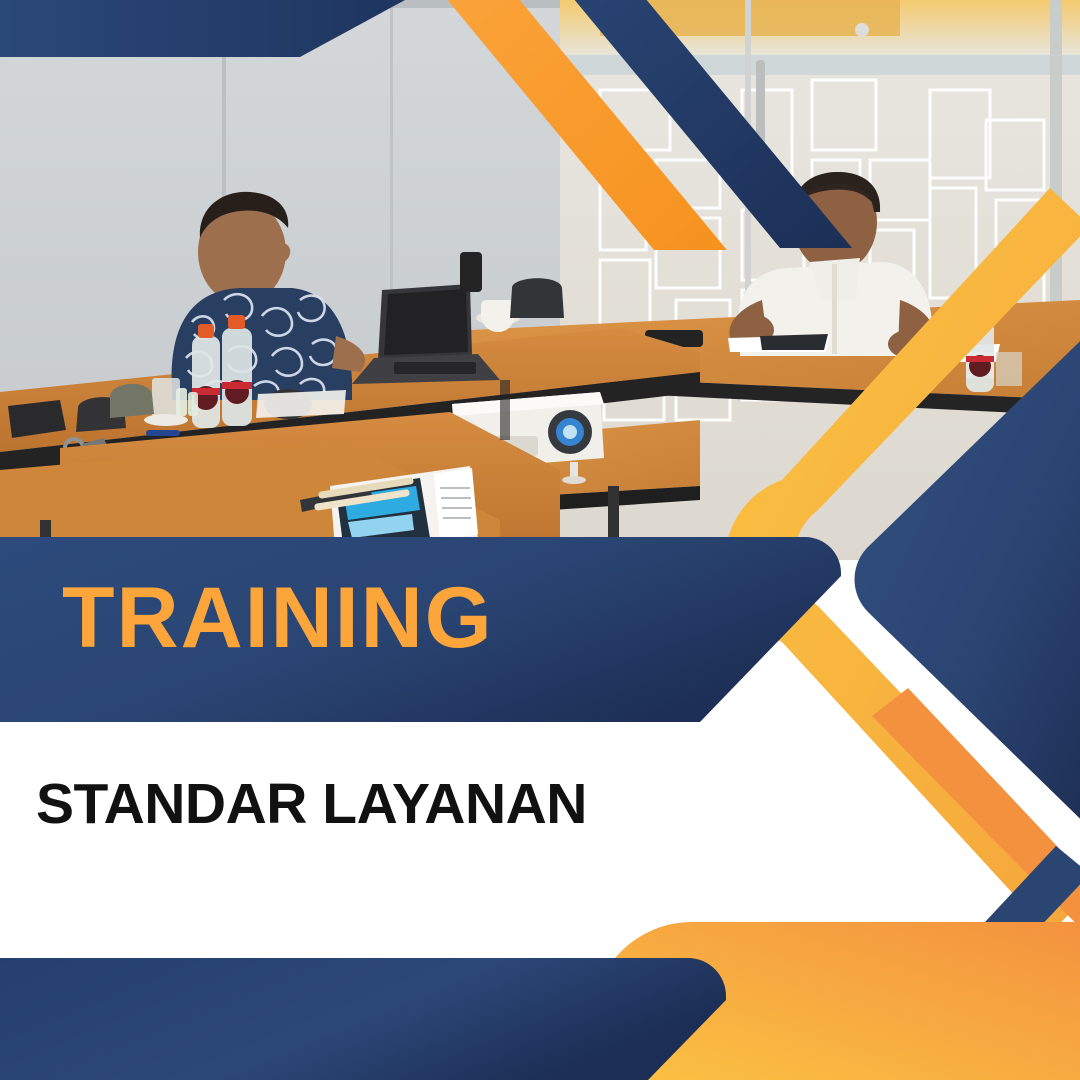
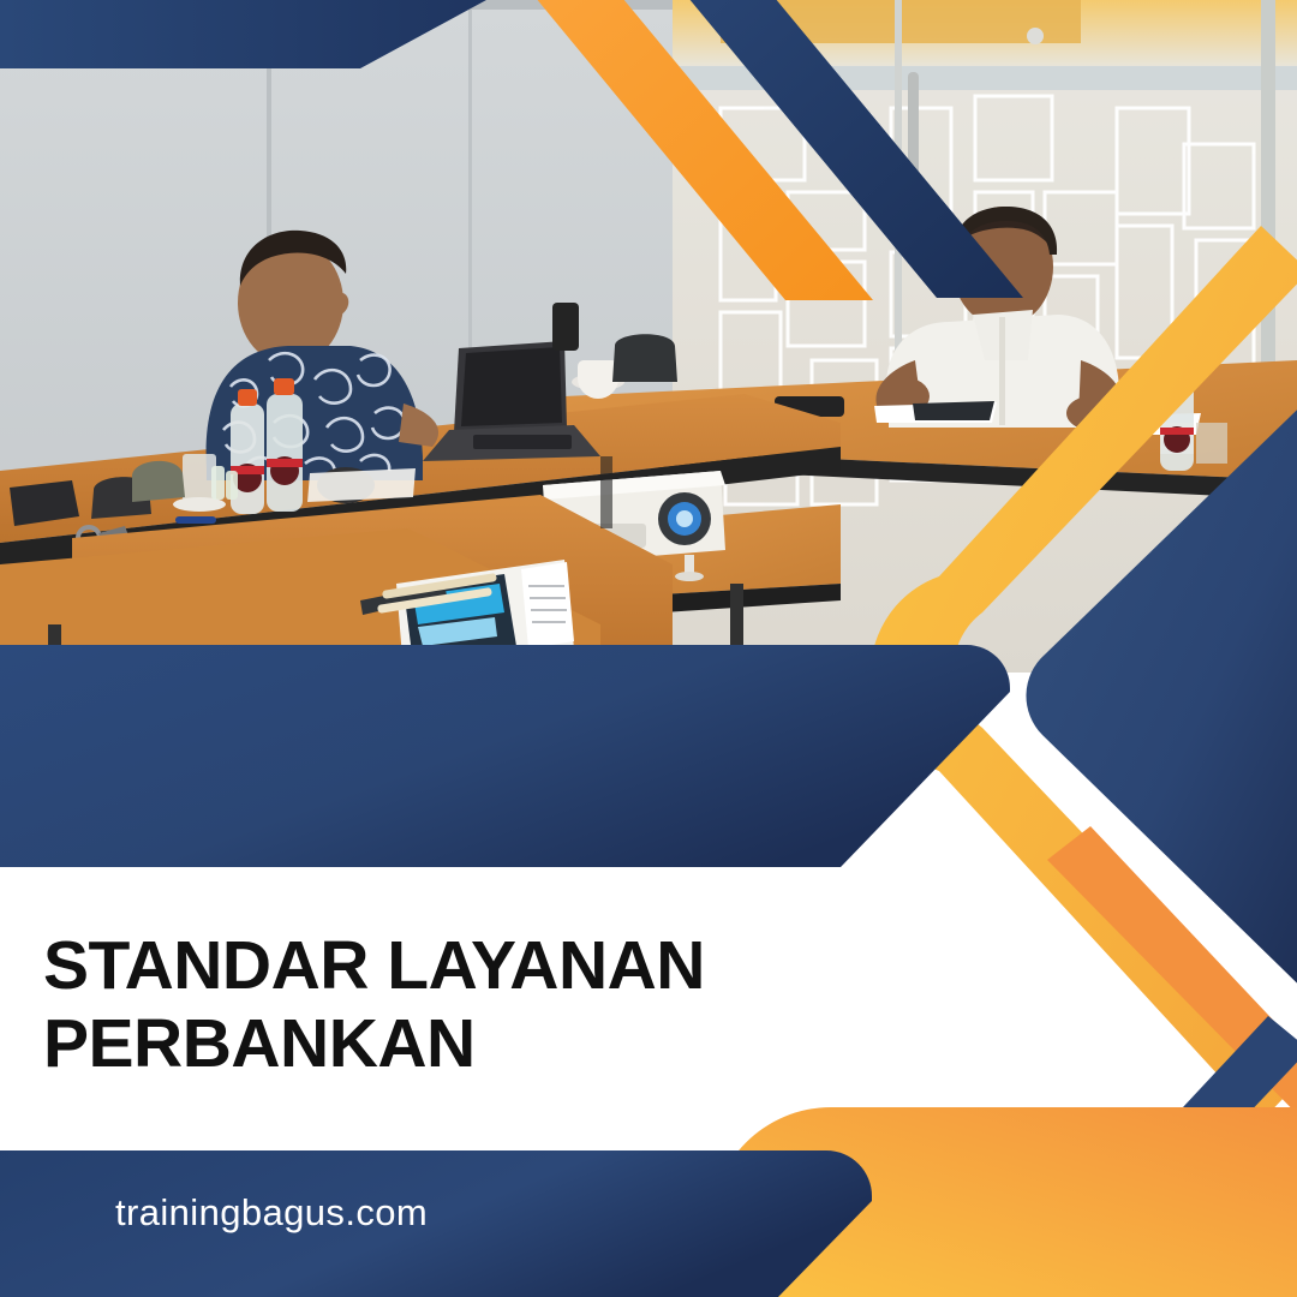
- TRAINING
  STANDAR LAYANAN
+ PERBANKAN
+ trainingbagus.com
